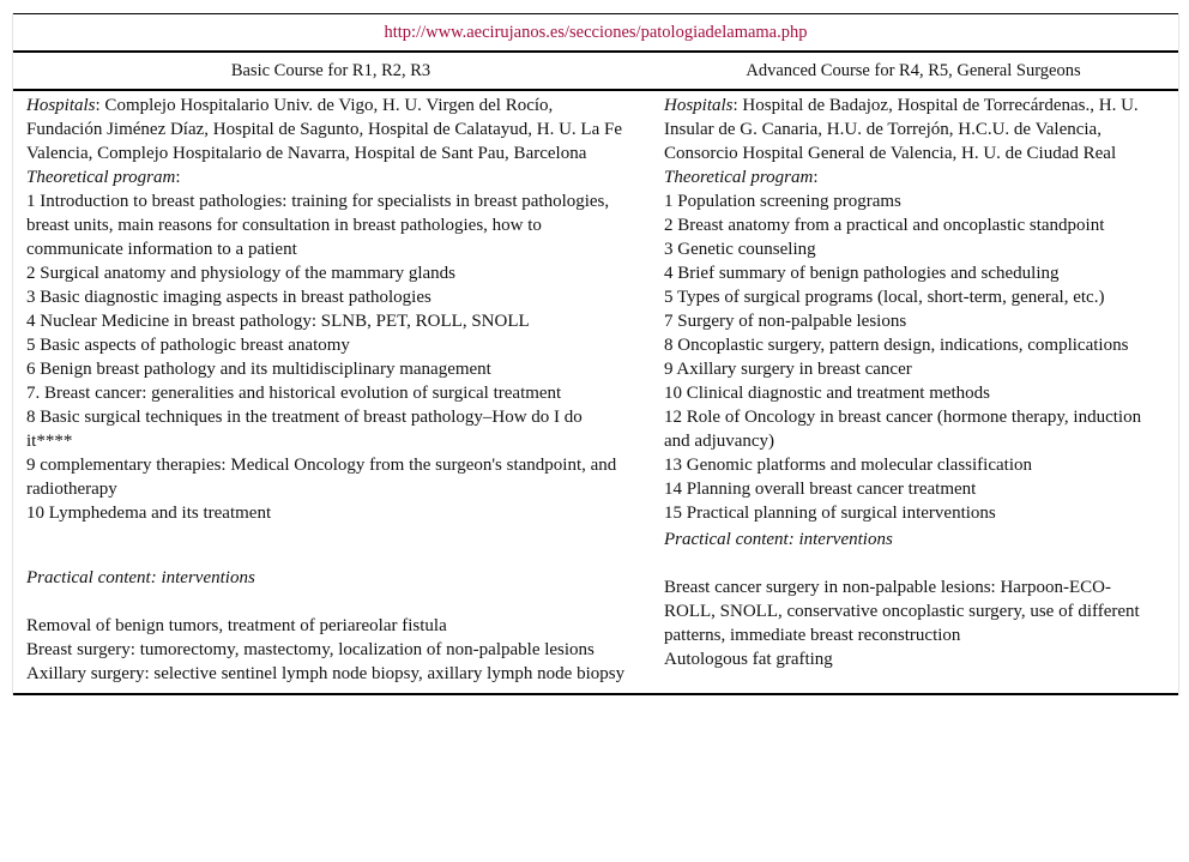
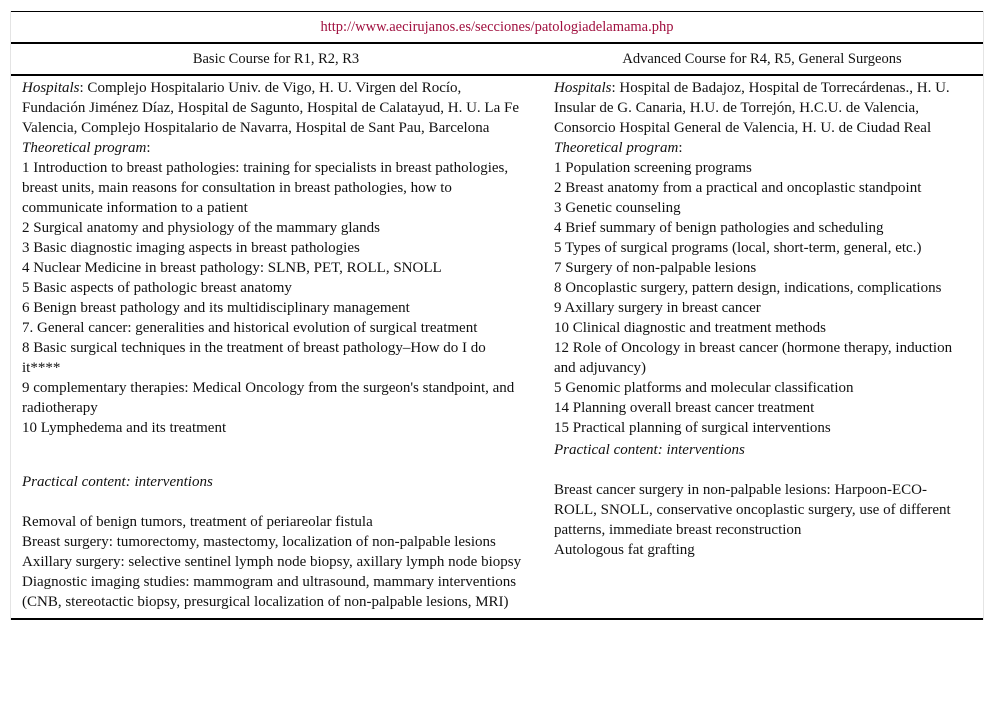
  http://www.aecirujanos.es/secciones/patologiadelamama.php
  Basic Course for R1, R2, R3
  Advanced Course for R4, R5, General Surgeons
  Hospitals: Complejo Hospitalario Univ. de Vigo, H. U. Virgen del Rocío, Fundación Jiménez Díaz, Hospital de Sagunto, Hospital de Calatayud, H. U. La Fe Valencia, Complejo Hospitalario de Navarra, Hospital de Sant Pau, Barcelona
  Theoretical program:
  1 Introduction to breast pathologies: training for specialists in breast pathologies, breast units, main reasons for consultation in breast pathologies, how to communicate information to a patient
  2 Surgical anatomy and physiology of the mammary glands
  3 Basic diagnostic imaging aspects in breast pathologies
  4 Nuclear Medicine in breast pathology: SLNB, PET, ROLL, SNOLL
  5 Basic aspects of pathologic breast anatomy
  6 Benign breast pathology and its multidisciplinary management
- 7. Breast cancer: generalities and historical evolution of surgical treatment
+ 7. General cancer: generalities and historical evolution of surgical treatment
  8 Basic surgical techniques in the treatment of breast pathology–How do I do it****
  9 complementary therapies: Medical Oncology from the surgeon's standpoint, and radiotherapy
  10 Lymphedema and its treatment
  Practical content: interventions
  Removal of benign tumors, treatment of periareolar fistula
  Breast surgery: tumorectomy, mastectomy, localization of non-palpable lesions
  Axillary surgery: selective sentinel lymph node biopsy, axillary lymph node biopsy
+ Diagnostic imaging studies: mammogram and ultrasound, mammary interventions (CNB, stereotactic biopsy, presurgical localization of non-palpable lesions, MRI)
  Hospitals: Hospital de Badajoz, Hospital de Torrecárdenas., H. U. Insular de G. Canaria, H.U. de Torrejón, H.C.U. de Valencia, Consorcio Hospital General de Valencia, H. U. de Ciudad Real
  Theoretical program:
  1 Population screening programs
  2 Breast anatomy from a practical and oncoplastic standpoint
  3 Genetic counseling
  4 Brief summary of benign pathologies and scheduling
  5 Types of surgical programs (local, short-term, general, etc.)
  7 Surgery of non-palpable lesions
  8 Oncoplastic surgery, pattern design, indications, complications
  9 Axillary surgery in breast cancer
  10 Clinical diagnostic and treatment methods
  12 Role of Oncology in breast cancer (hormone therapy, induction and adjuvancy)
- 13 Genomic platforms and molecular classification
+ 5 Genomic platforms and molecular classification
  14 Planning overall breast cancer treatment
  15 Practical planning of surgical interventions
  Practical content: interventions
  Breast cancer surgery in non-palpable lesions: Harpoon-ECO-ROLL, SNOLL, conservative oncoplastic surgery, use of different patterns, immediate breast reconstruction
  Autologous fat grafting
